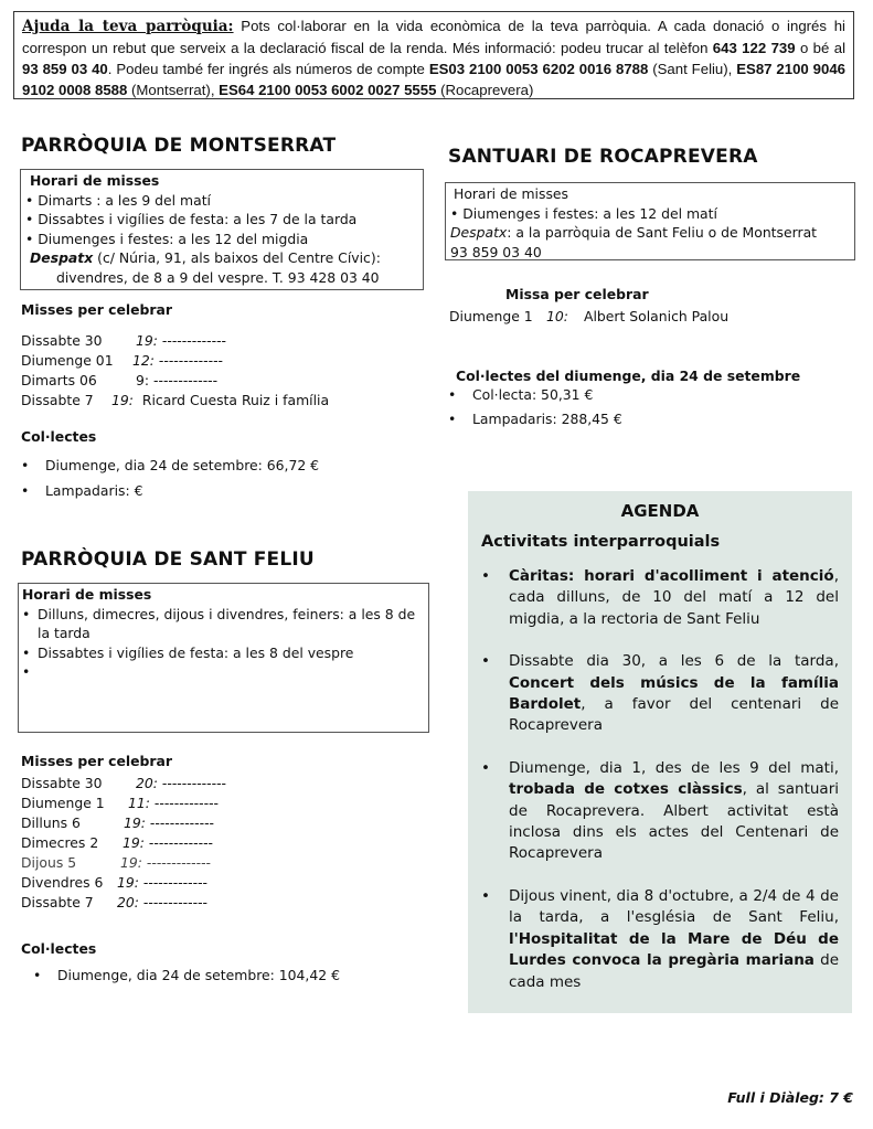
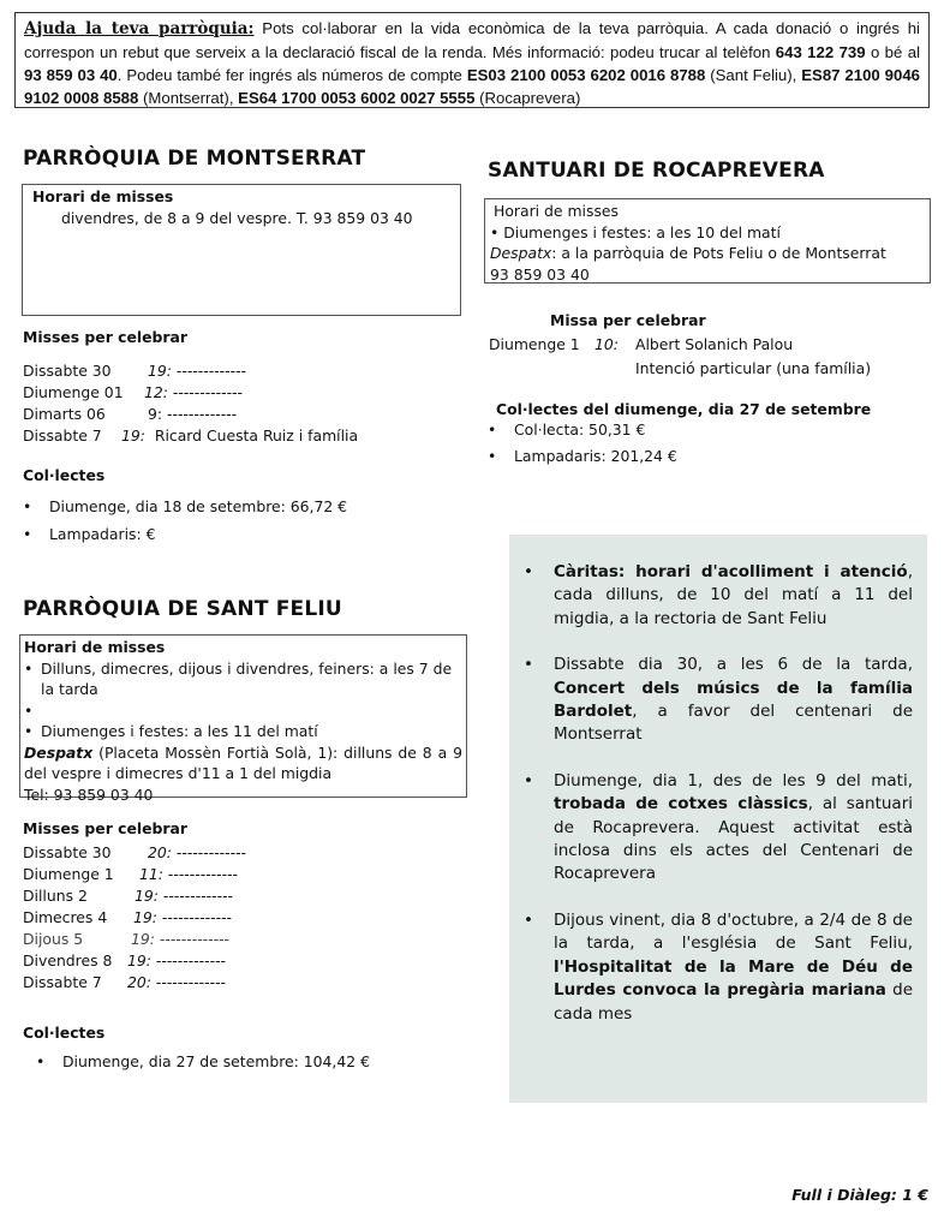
- Ajuda la teva parròquia: Pots col·laborar en la vida econòmica de la teva parròquia. A cada donació o ingrés hi correspon un rebut que serveix a la declaració fiscal de la renda. Més informació: podeu trucar al telèfon 643 122 739 o bé al 93 859 03 40. Podeu també fer ingrés als números de compte ES03 2100 0053 6202 0016 8788 (Sant Feliu), ES87 2100 9046 9102 0008 8588 (Montserrat), ES64 2100 0053 6002 0027 5555 (Rocaprevera)
+ Ajuda la teva parròquia: Pots col·laborar en la vida econòmica de la teva parròquia. A cada donació o ingrés hi correspon un rebut que serveix a la declaració fiscal de la renda. Més informació: podeu trucar al telèfon 643 122 739 o bé al 93 859 03 40. Podeu també fer ingrés als números de compte ES03 2100 0053 6202 0016 8788 (Sant Feliu), ES87 2100 9046 9102 0008 8588 (Montserrat), ES64 1700 0053 6002 0027 5555 (Rocaprevera)
  PARRÒQUIA DE MONTSERRAT
  Horari de misses
- Dimarts : a les 9 del matí
- Dissabtes i vigílies de festa: a les 7 de la tarda
- Diumenges i festes: a les 12 del migdia
- Despatx (c/ Núria, 91, als baixos del Centre Cívic):
- divendres, de 8 a 9 del vespre. T. 93 428 03 40
+ divendres, de 8 a 9 del vespre. T. 93 859 03 40
  Misses per celebrar
  Dissabte 30
  19:
  -------------
  Diumenge 01
  12:
  -------------
  Dimarts 06
  9:
  -------------
  Dissabte 7
  19:
  Ricard Cuesta Ruiz i família
  Col·lectes
  •
- Diumenge, dia 24 de setembre: 66,72 €
+ Diumenge, dia 18 de setembre: 66,72 €
  •
  Lampadaris: €
  PARRÒQUIA DE SANT FELIU
  Horari de misses
  •
- Dilluns, dimecres, dijous i divendres, feiners: a les 8 de la tarda
+ Dilluns, dimecres, dijous i divendres, feiners: a les 7 de la tarda
  •
- Dissabtes i vigílies de festa: a les 8 del vespre
  •
+ Diumenges i festes: a les 11 del matí
+ Despatx (Placeta Mossèn Fortià Solà, 1): dilluns de 8 a 9 del vespre i dimecres d'11 a 1 del migdia
+ Tel: 93 859 03 40
  Misses per celebrar
  Dissabte 30
  20:
  -------------
  Diumenge 1
  11:
  -------------
- Dilluns 6
+ Dilluns 2
  19:
  -------------
- Dimecres 2
+ Dimecres 4
  19:
  -------------
  Dijous 5
  19:
  -------------
- Divendres 6
+ Divendres 8
  19:
  -------------
  Dissabte 7
  20:
  -------------
  Col·lectes
  •
- Diumenge, dia 24 de setembre: 104,42 €
+ Diumenge, dia 27 de setembre: 104,42 €
  SANTUARI DE ROCAPREVERA
  Horari de misses
- Diumenges i festes: a les 12 del matí
+ Diumenges i festes: a les 10 del matí
- Despatx: a la parròquia de Sant Feliu o de Montserrat
+ Despatx: a la parròquia de Pots Feliu o de Montserrat
  93 859 03 40
  Missa per celebrar
  Diumenge 1
  10:
  Albert Solanich Palou
+ Intenció particular (una família)
- Col·lectes del diumenge, dia 24 de setembre
+ Col·lectes del diumenge, dia 27 de setembre
  •
  Col·lecta: 50,31 €
  •
- Lampadaris: 288,45 €
+ Lampadaris: 201,24 €
- AGENDA
- Activitats interparroquials
  •
- Càritas: horari d'acolliment i atenció, cada dilluns, de 10 del matí a 12 del migdia, a la rectoria de Sant Feliu
+ Càritas: horari d'acolliment i atenció, cada dilluns, de 10 del matí a 11 del migdia, a la rectoria de Sant Feliu
  •
- Dissabte dia 30, a les 6 de la tarda, Concert dels músics de la família Bardolet, a favor del centenari de Rocaprevera
+ Dissabte dia 30, a les 6 de la tarda, Concert dels músics de la família Bardolet, a favor del centenari de Montserrat
  •
- Diumenge, dia 1, des de les 9 del mati, trobada de cotxes clàssics, al santuari de Rocaprevera. Albert activitat està inclosa dins els actes del Centenari de Rocaprevera
+ Diumenge, dia 1, des de les 9 del mati, trobada de cotxes clàssics, al santuari de Rocaprevera. Aquest activitat està inclosa dins els actes del Centenari de Rocaprevera
  •
- Dijous vinent, dia 8 d'octubre, a 2/4 de 4 de la tarda, a l'església de Sant Feliu, l'Hospitalitat de la Mare de Déu de Lurdes convoca la pregària mariana de cada mes
+ Dijous vinent, dia 8 d'octubre, a 2/4 de 8 de la tarda, a l'església de Sant Feliu, l'Hospitalitat de la Mare de Déu de Lurdes convoca la pregària mariana de cada mes
- Full i Diàleg: 7 €
+ Full i Diàleg: 1 €
